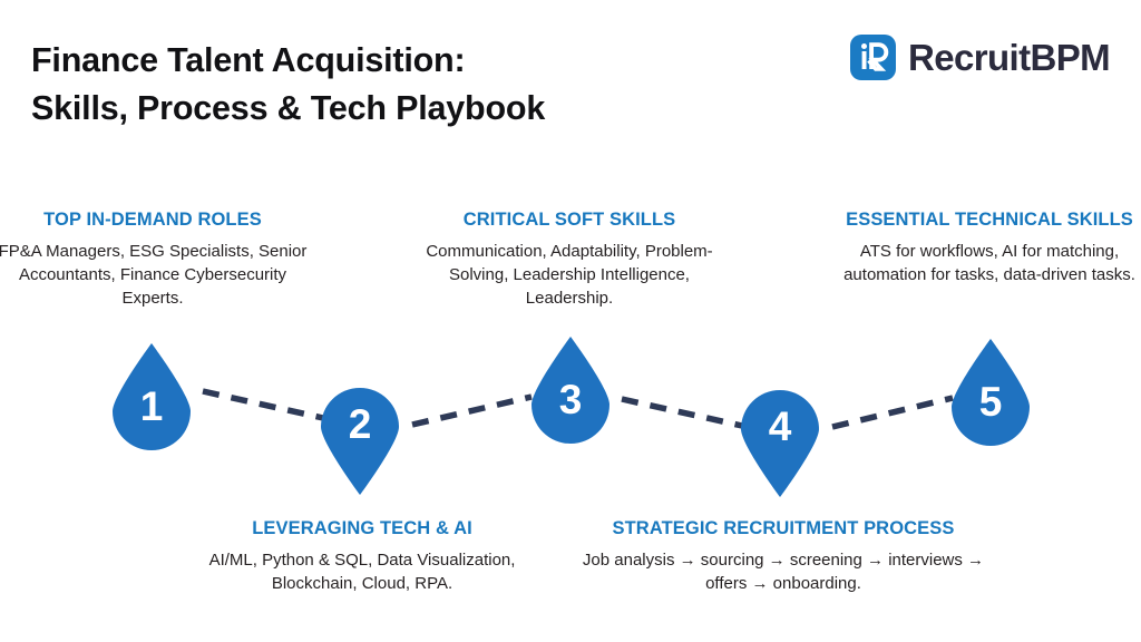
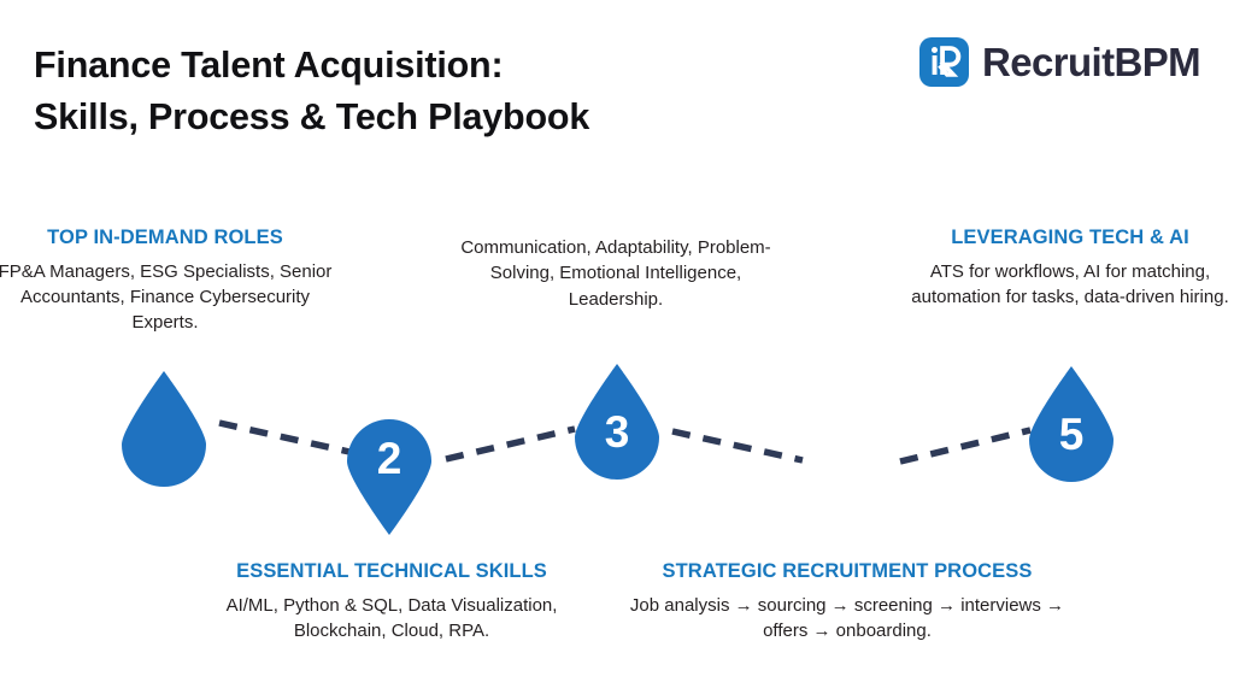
  Finance Talent Acquisition:
  Skills, Process & Tech Playbook
  RecruitBPM
- 1
  2
  3
- 4
  5
  TOP IN-DEMAND ROLES
  FP&A Managers, ESG Specialists, Senior Accountants, Finance Cybersecurity Experts.
- CRITICAL SOFT SKILLS
- Communication, Adaptability, Problem-Solving, Leadership Intelligence, Leadership.
+ Communication, Adaptability, Problem-Solving, Emotional Intelligence, Leadership.
- ESSENTIAL TECHNICAL SKILLS
+ LEVERAGING TECH & AI
- ATS for workflows, AI for matching, automation for tasks, data-driven tasks.
+ ATS for workflows, AI for matching, automation for tasks, data-driven hiring.
- LEVERAGING TECH & AI
+ ESSENTIAL TECHNICAL SKILLS
  AI/ML, Python & SQL, Data Visualization, Blockchain, Cloud, RPA.
  STRATEGIC RECRUITMENT PROCESS
  Job analysis → sourcing → screening → interviews → offers → onboarding.
